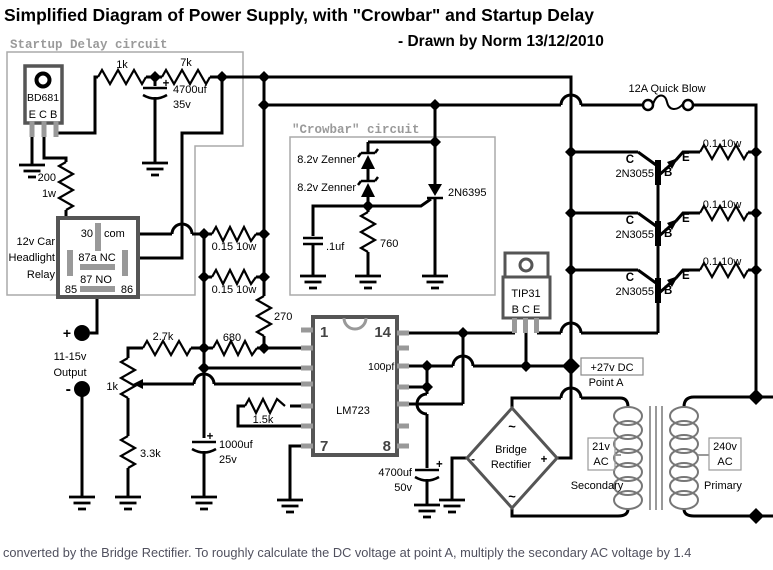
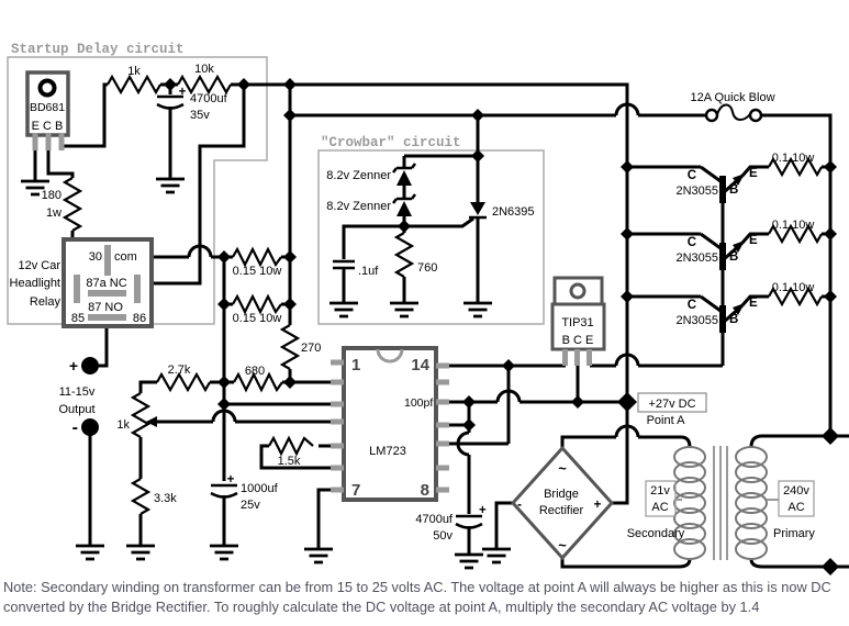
- Simplified Diagram of Power Supply, with "Crowbar" and Startup Delay
- - Drawn by Norm 13/12/2010
  Startup Delay circuit
  BD681
  E C B
  1k
- 7k
+ 10k
  +
  4700uf
  35v
- 200
+ 180
  1w
  12v Car
  Headlight
  Relay
  30
  com
  87a NC
  87 NO
  85
  86
  +
  11-15v
  Output
  -
  0.15 10w
  0.15 10w
  270
  2.7k
  680
  1k
  3.3k
  +
  1000uf
  25v
  1.5k
  LM723
  1
  14
  7
  8
  100pf
  +
  4700uf
  50v
  "Crowbar" circuit
  8.2v Zenner
  8.2v Zenner
  2N6395
  .1uf
  760
  TIP31
  B C E
  12A Quick Blow
  C
  E
  B
  2N3055
  0.1 10w
  C
  E
  B
  2N3055
  0.1 10w
  C
  E
  B
  2N3055
  0.1 10w
  +27v DC
  Point A
  Bridge
  Rectifier
  +
  -
  ~
  ~
  21v
  AC
  Secondary
  240v
  AC
  Primary
+ Note: Secondary winding on transformer can be from 15 to 25 volts AC. The voltage at point A will always be higher as this is now DC
  converted by the Bridge Rectifier. To roughly calculate the DC voltage at point A, multiply the secondary AC voltage by 1.4
